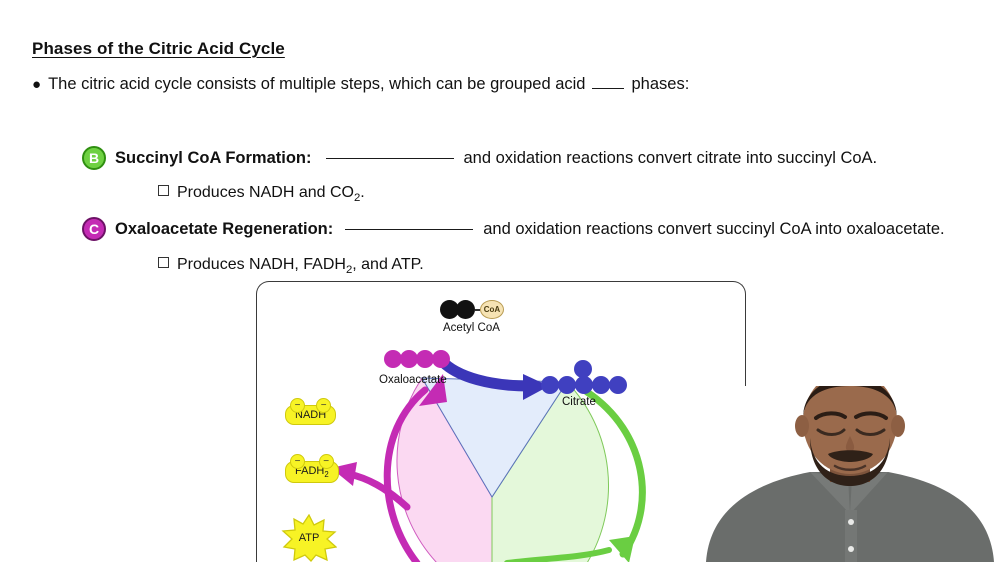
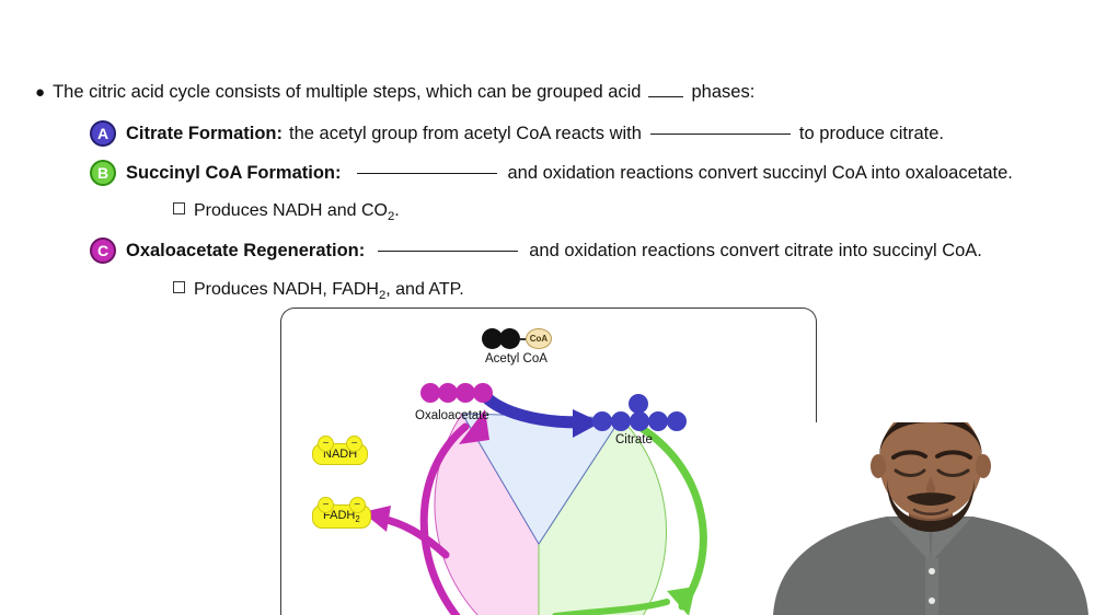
- Phases of the Citric Acid Cycle
  ●
  The citric acid cycle consists of multiple steps, which can be grouped acid
  phases:
+ A
+ Citrate Formation:
+ the acetyl group from acetyl CoA reacts with
+ to produce citrate.
  B
  Succinyl CoA Formation:
- and oxidation reactions convert citrate into succinyl CoA.
+ and oxidation reactions convert succinyl CoA into oxaloacetate.
  Produces NADH and CO2.
  C
  Oxaloacetate Regeneration:
- and oxidation reactions convert succinyl CoA into oxaloacetate.
+ and oxidation reactions convert citrate into succinyl CoA.
  Produces NADH, FADH2, and ATP.
  CoA
  Acetyl CoA
  Oxaloacetate
  Citrate
  −
  −
  NADH
  −
  −
  FADH2
- ATP
